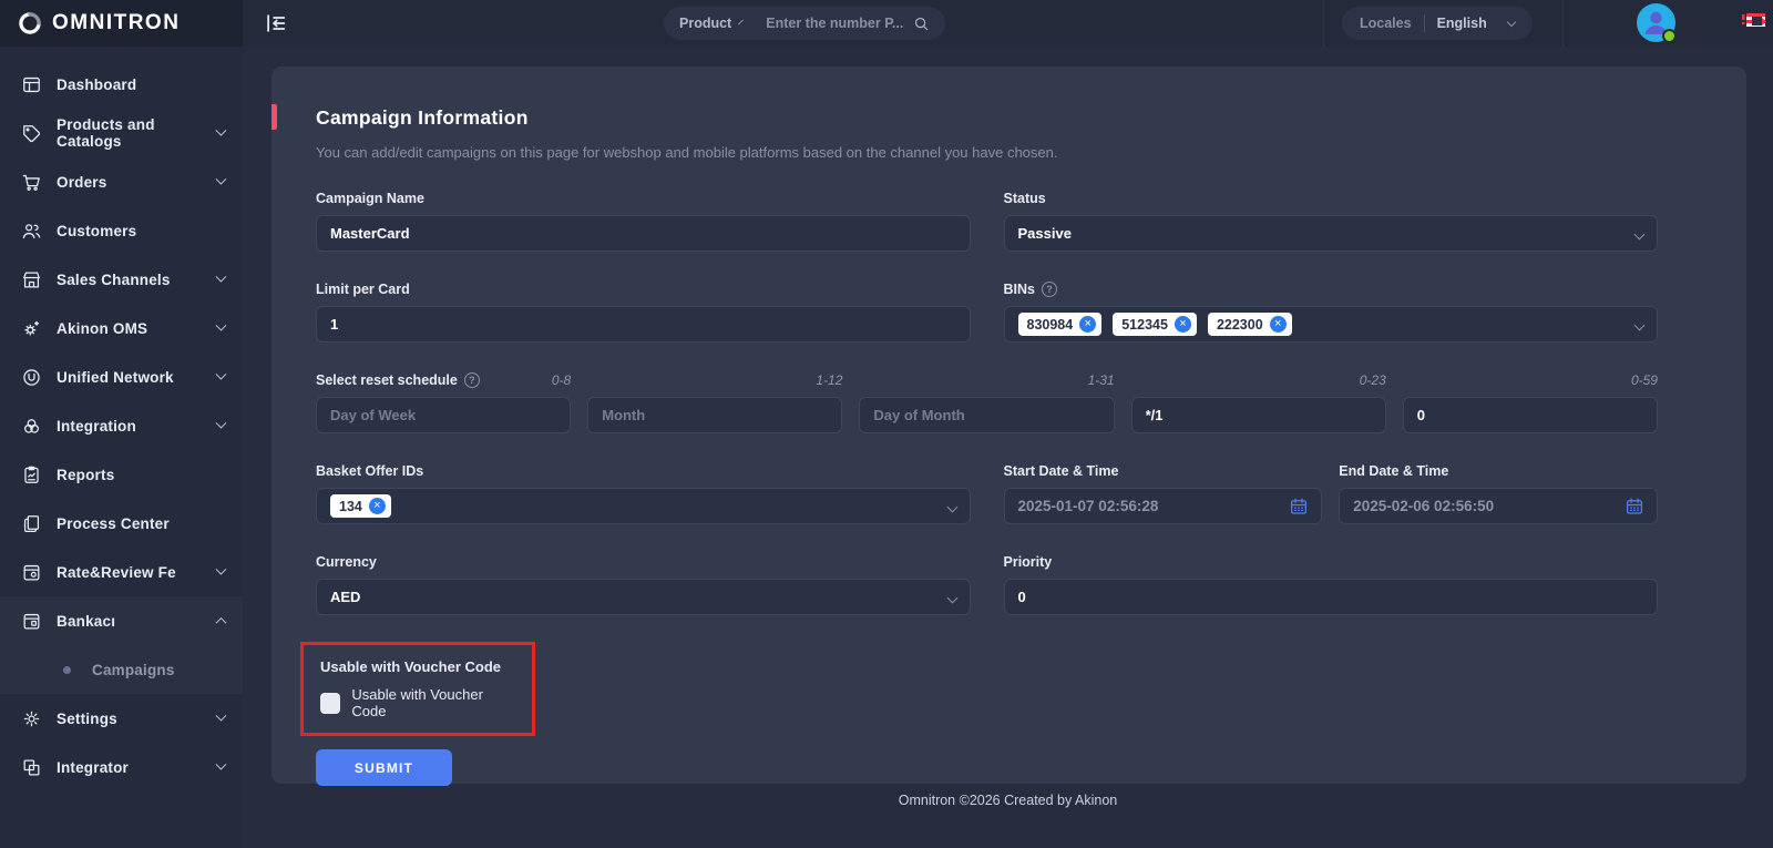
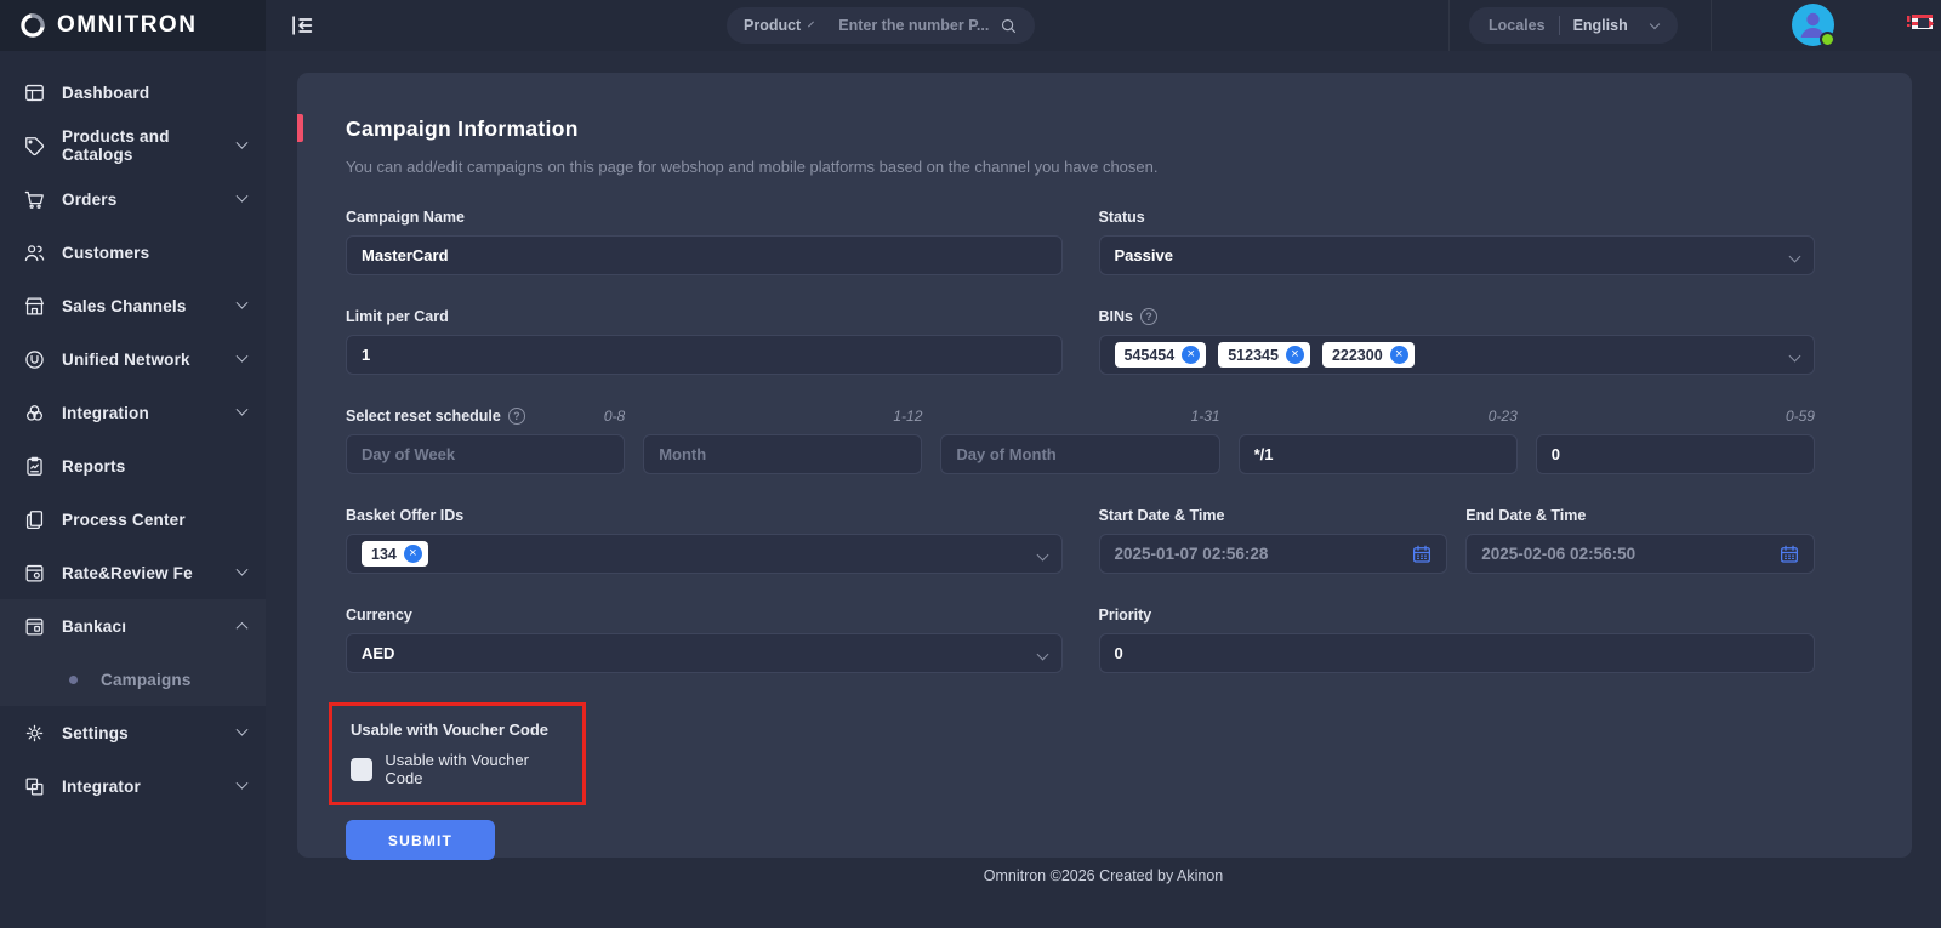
  OMNITRON
  Dashboard
  Products and Catalogs
  Orders
  Customers
  Sales Channels
- Akinon OMS
  Unified Network
  Integration
  Reports
  Process Center
  Rate&Review Fe
  Bankacı
  Campaigns
  Settings
  Integrator
  Product
  Enter the number P...
  Locales
  English
  Campaign Information
  You can add/edit campaigns on this page for webshop and mobile platforms based on the channel you have chosen.
  Campaign Name
  MasterCard
  Status
  Passive
  Limit per Card
  1
  BINs
- 830984
+ 545454
  512345
  222300
  Select reset schedule
  0-8
  1-12
  1-31
  0-23
  0-59
  Day of Week
  Month
  Day of Month
  */1
  0
  Basket Offer IDs
  134
  Start Date & Time
  2025-01-07 02:56:28
  End Date & Time
  2025-02-06 02:56:50
  Currency
  AED
  Priority
  0
  Usable with Voucher Code
  Usable with Voucher Code
  SUBMIT
  Omnitron ©2026 Created by Akinon
